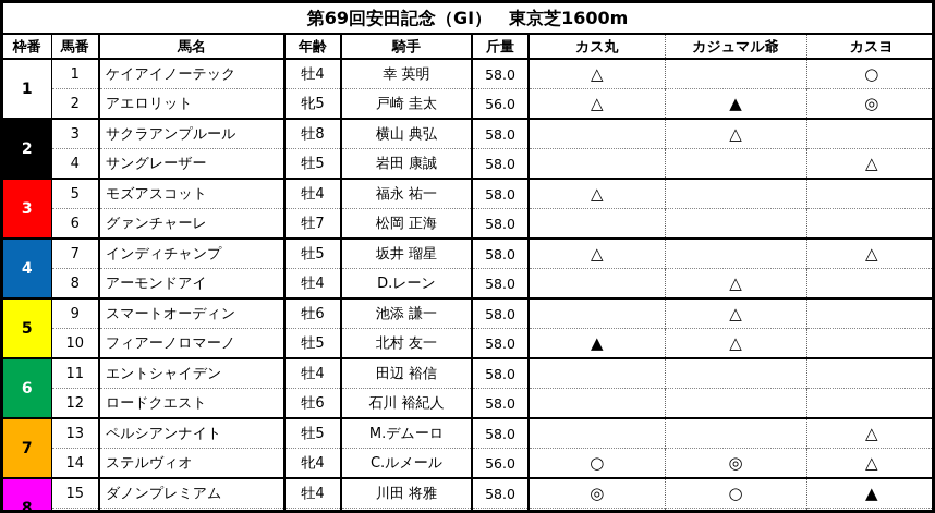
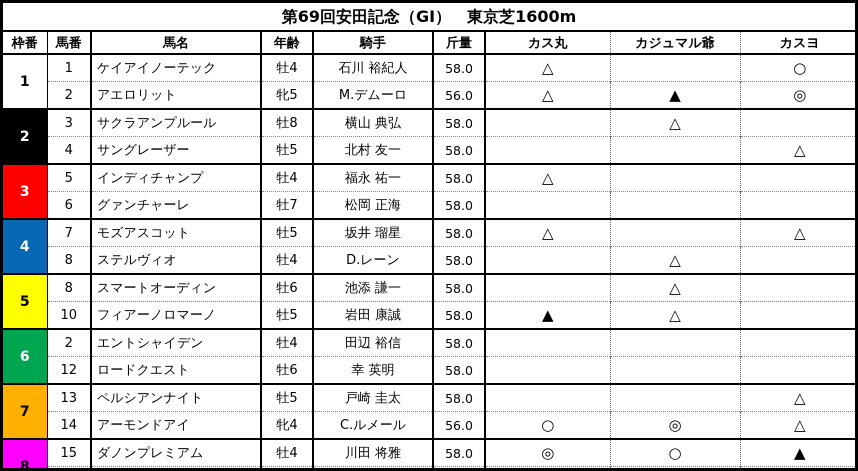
  第69回安田記念（GI） 東京芝1600m
  枠番	馬番	馬名	年齢	騎手	斤量	カス丸	カジュマル爺	カスヨ
- 1	1	ケイアイノーテック	牡4	幸 英明	58.0	△		○
+ 1	1	ケイアイノーテック	牡4	石川 裕紀人	58.0	△		○
- 2	アエロリット	牝5	戸崎 圭太	56.0	△	▲	◎
+ 2	アエロリット	牝5	M.デムーロ	56.0	△	▲	◎
  2	3	サクラアンプルール	牡8	横山 典弘	58.0		△
- 4	サングレーザー	牡5	岩田 康誠	58.0			△
+ 4	サングレーザー	牡5	北村 友一	58.0			△
- 3	5	モズアスコット	牡4	福永 祐一	58.0	△
+ 3	5	インディチャンプ	牡4	福永 祐一	58.0	△
  6	グァンチャーレ	牡7	松岡 正海	58.0
- 4	7	インディチャンプ	牡5	坂井 瑠星	58.0	△		△
+ 4	7	モズアスコット	牡5	坂井 瑠星	58.0	△		△
- 8	アーモンドアイ	牡4	D.レーン	58.0		△
+ 8	ステルヴィオ	牡4	D.レーン	58.0		△
- 5	9	スマートオーディン	牡6	池添 謙一	58.0		△
+ 5	8	スマートオーディン	牡6	池添 謙一	58.0		△
- 10	フィアーノロマーノ	牡5	北村 友一	58.0	▲	△
+ 10	フィアーノロマーノ	牡5	岩田 康誠	58.0	▲	△
- 6	11	エントシャイデン	牡4	田辺 裕信	58.0
+ 6	2	エントシャイデン	牡4	田辺 裕信	58.0
- 12	ロードクエスト	牡6	石川 裕紀人	58.0
+ 12	ロードクエスト	牡6	幸 英明	58.0
- 7	13	ペルシアンナイト	牡5	M.デムーロ	58.0			△
+ 7	13	ペルシアンナイト	牡5	戸崎 圭太	58.0			△
- 14	ステルヴィオ	牝4	C.ルメール	56.0	○	◎	△
+ 14	アーモンドアイ	牝4	C.ルメール	56.0	○	◎	△
  8	15	ダノンプレミアム	牡4	川田 将雅	58.0	◎	○	▲
